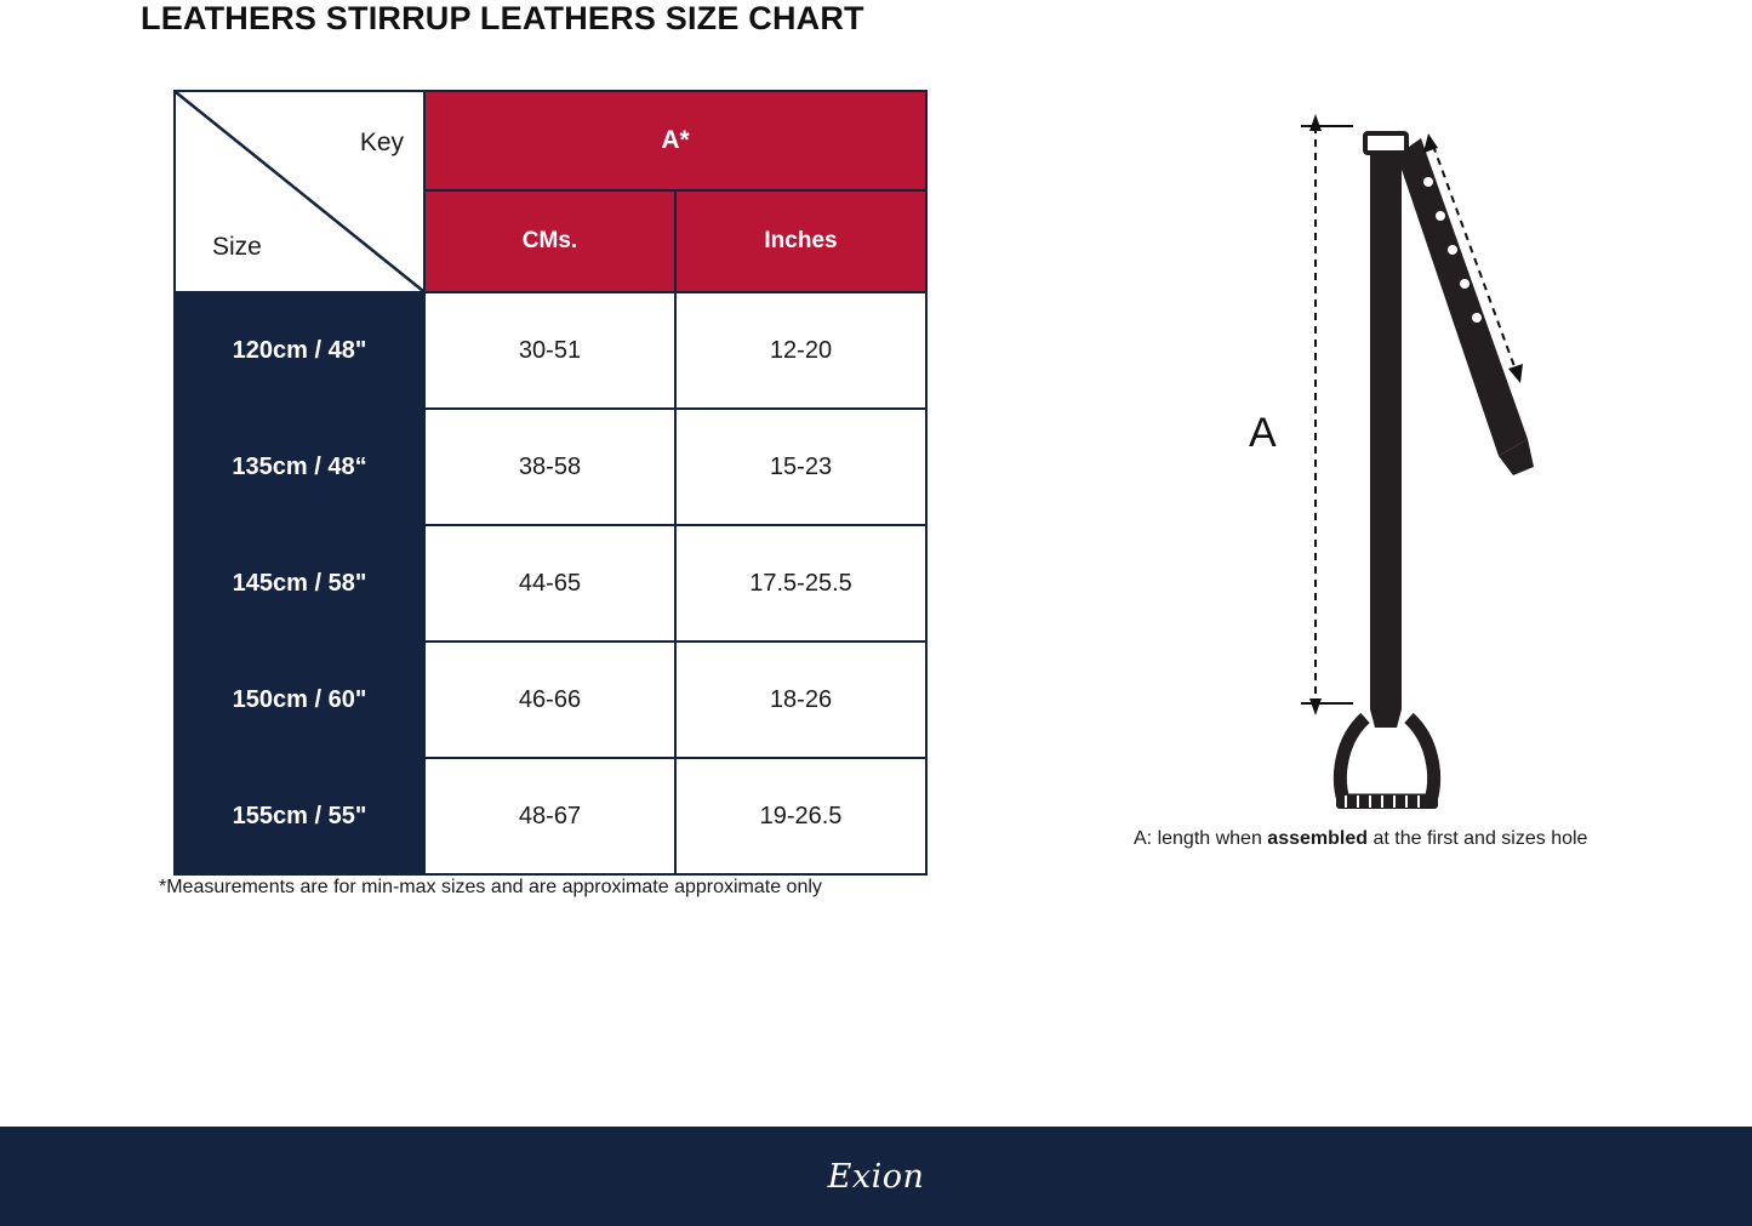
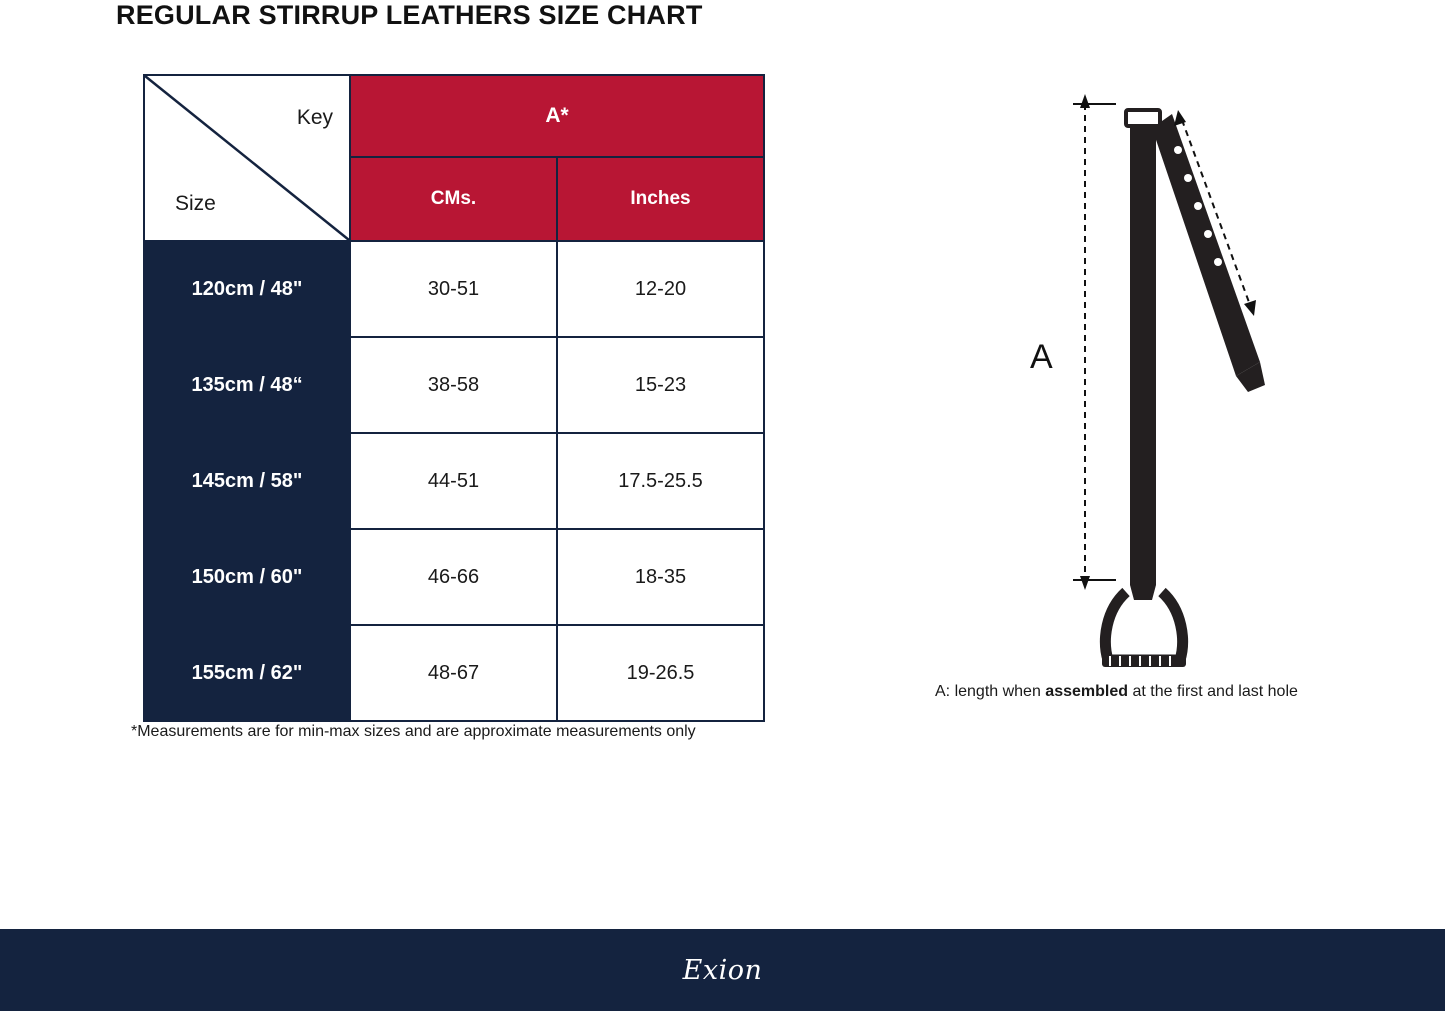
- LEATHERS STIRRUP LEATHERS SIZE CHART
+ REGULAR STIRRUP LEATHERS SIZE CHART
  Key Size	A*
  CMs.	Inches
  120cm / 48"	30-51	12-20
  135cm / 48“	38-58	15-23
- 145cm / 58"	44-65	17.5-25.5
+ 145cm / 58"	44-51	17.5-25.5
- 150cm / 60"	46-66	18-26
+ 150cm / 60"	46-66	18-35
- 155cm / 55"	48-67	19-26.5
+ 155cm / 62"	48-67	19-26.5
- *Measurements are for min-max sizes and are approximate approximate only
+ *Measurements are for min-max sizes and are approximate measurements only
  A
- A: length when assembled at the first and sizes hole
+ A: length when assembled at the first and last hole
  Exion
